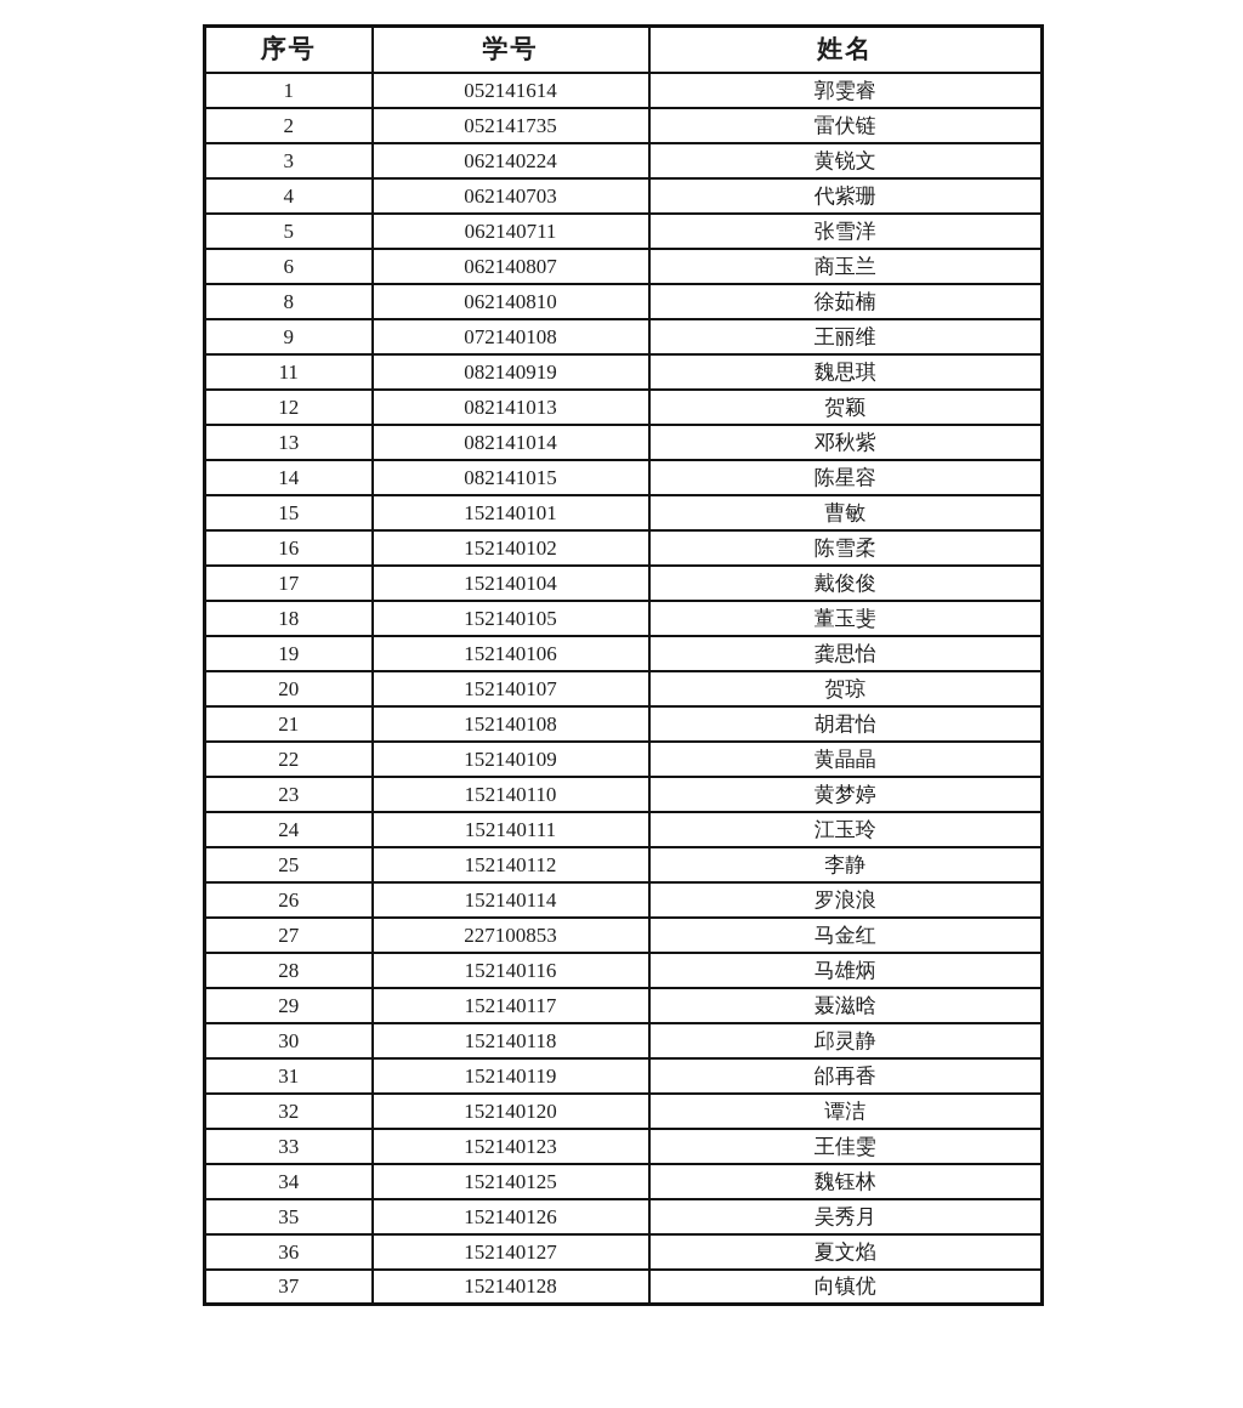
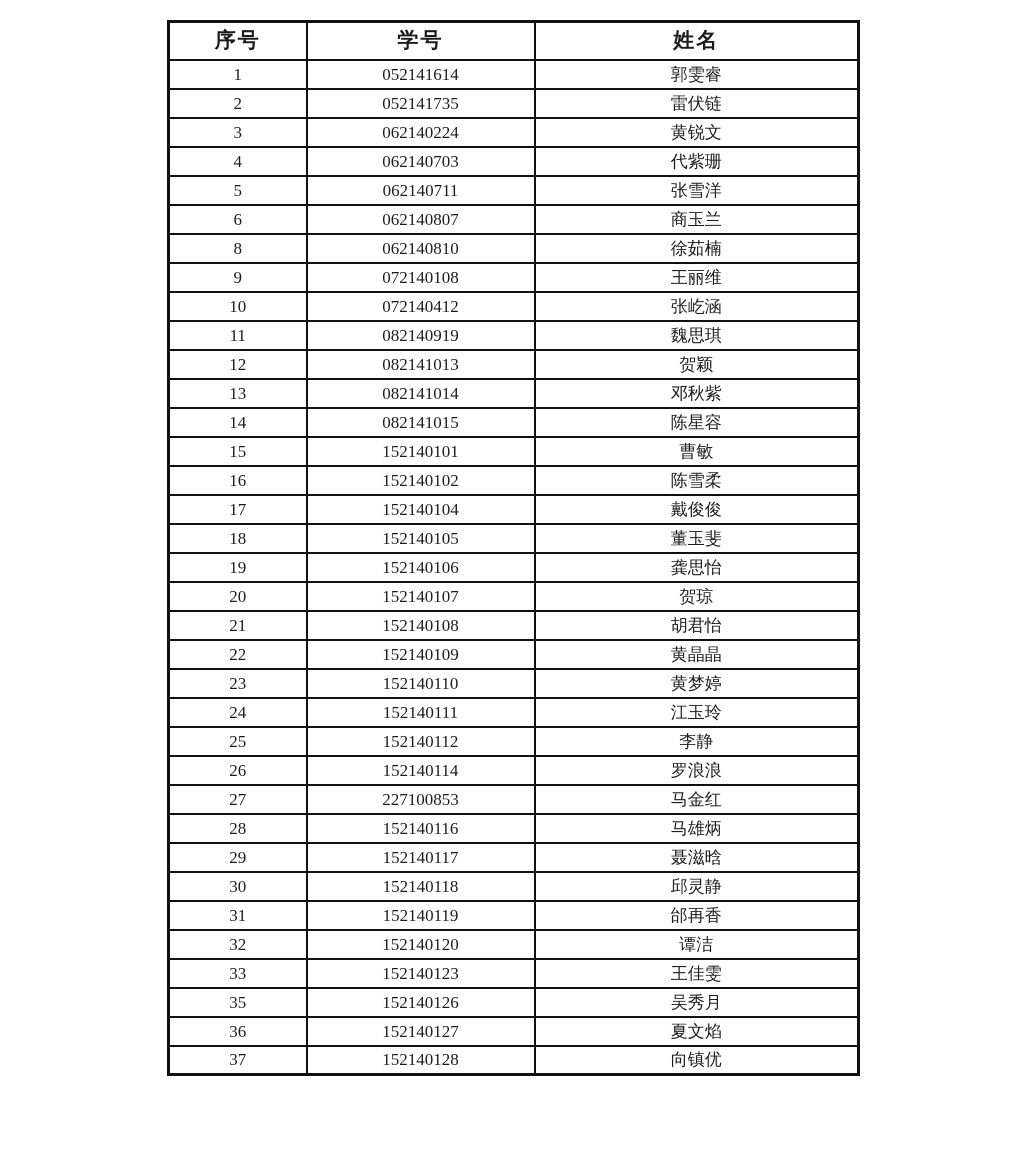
  序号	学号	姓名
  1	052141614	郭雯睿
  2	052141735	雷伏链
  3	062140224	黄锐文
  4	062140703	代紫珊
  5	062140711	张雪洋
  6	062140807	商玉兰
  8	062140810	徐茹楠
  9	072140108	王丽维
+ 10	072140412	张屹涵
  11	082140919	魏思琪
  12	082141013	贺颖
  13	082141014	邓秋紫
  14	082141015	陈星容
  15	152140101	曹敏
  16	152140102	陈雪柔
  17	152140104	戴俊俊
  18	152140105	董玉斐
  19	152140106	龚思怡
  20	152140107	贺琼
  21	152140108	胡君怡
  22	152140109	黄晶晶
  23	152140110	黄梦婷
  24	152140111	江玉玲
  25	152140112	李静
  26	152140114	罗浪浪
  27	227100853	马金红
  28	152140116	马雄炳
  29	152140117	聂滋晗
  30	152140118	邱灵静
  31	152140119	邰再香
  32	152140120	谭洁
  33	152140123	王佳雯
- 34	152140125	魏钰林
  35	152140126	吴秀月
  36	152140127	夏文焰
  37	152140128	向镇优
